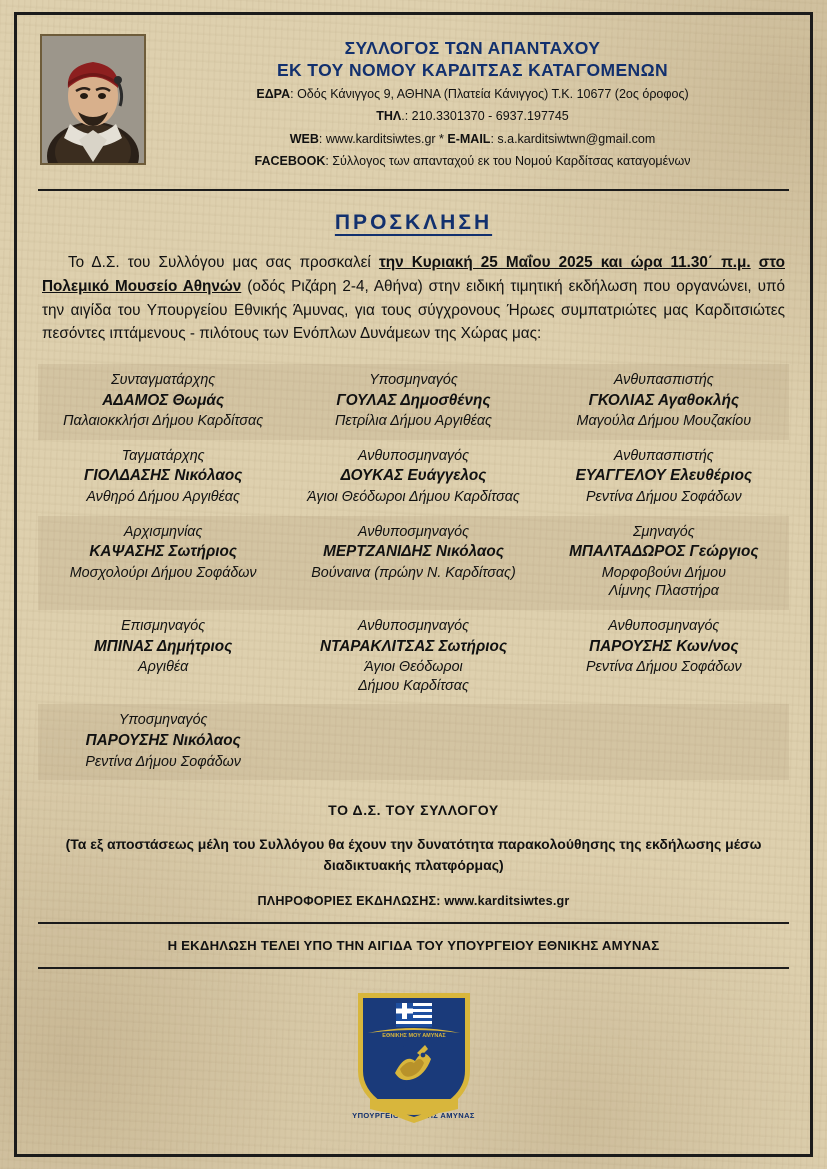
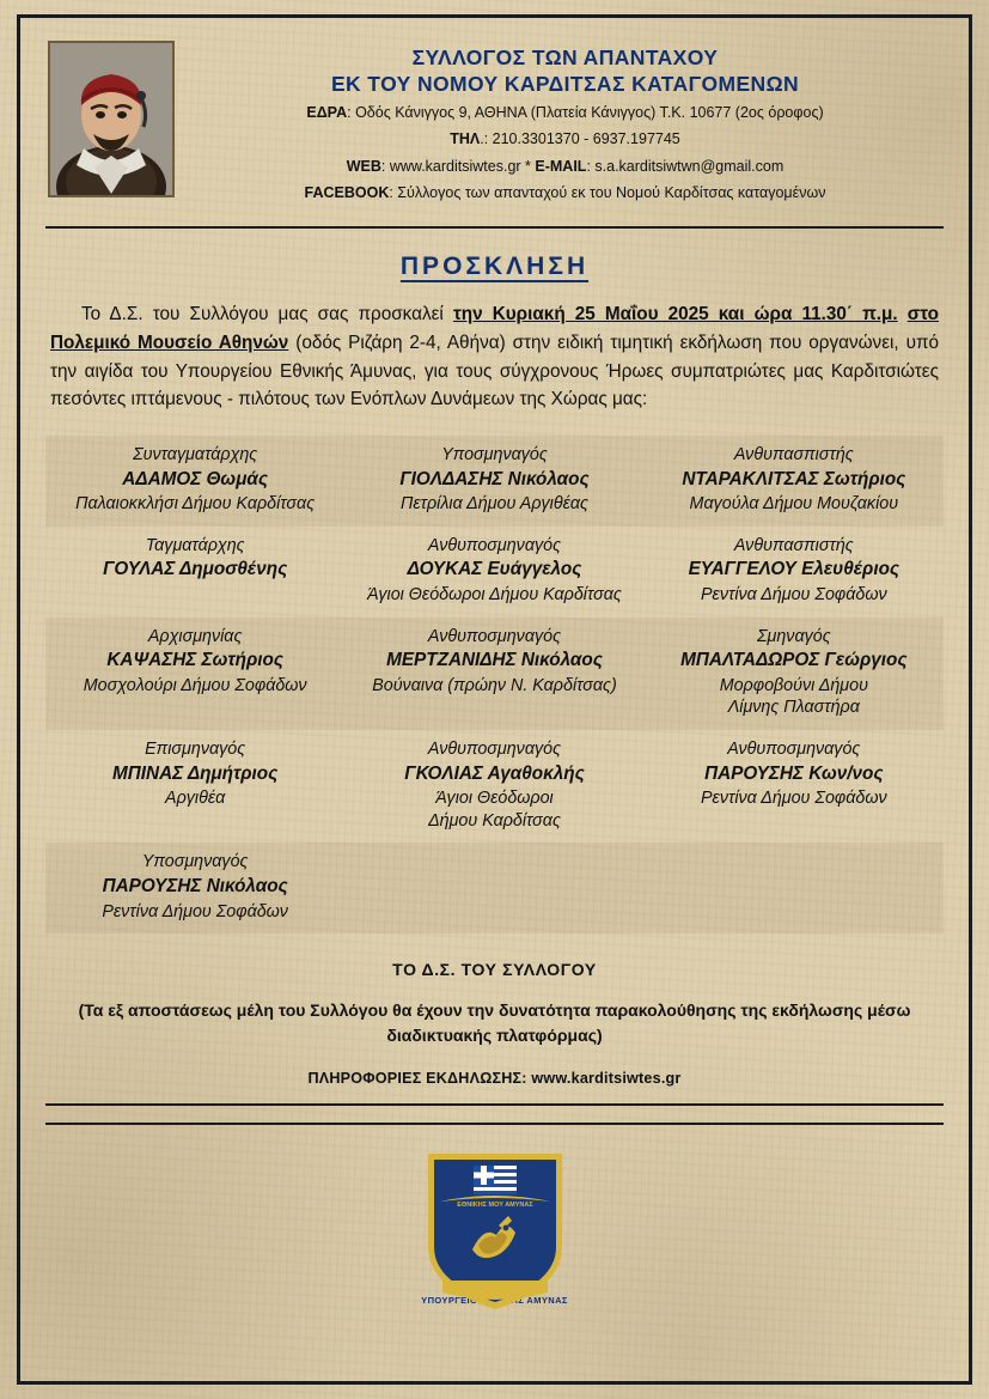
  ΣΥΛΛΟΓΟΣ ΤΩΝ ΑΠΑΝΤΑΧΟΥ
  ΕΚ ΤΟΥ ΝΟΜΟΥ ΚΑΡΔΙΤΣΑΣ ΚΑΤΑΓΟΜΕΝΩΝ
  ΕΔΡΑ: Οδός Κάνιγγος 9, ΑΘΗΝΑ (Πλατεία Κάνιγγος) Τ.Κ. 10677 (2ος όροφος)
  ΤΗΛ.: 210.3301370 - 6937.197745
  WEB: www.karditsiwtes.gr * E-MAIL: s.a.karditsiwtwn@gmail.com
  FACEBOOK: Σύλλογος των απανταχού εκ του Νομού Καρδίτσας καταγομένων
  ΠΡΟΣΚΛΗΣΗ
  Το Δ.Σ. του Συλλόγου μας σας προσκαλεί την Κυριακή 25 Μαΐου 2025 και ώρα 11.30΄ π.μ. στο Πολεμικό Μουσείο Αθηνών (οδός Ριζάρη 2-4, Αθήνα) στην ειδική τιμητική εκδήλωση που οργανώνει, υπό την αιγίδα του Υπουργείου Εθνικής Άμυνας, για τους σύγχρονους Ήρωες συμπατριώτες μας Καρδιτσιώτες πεσόντες ιπτάμενους - πιλότους των Ενόπλων Δυνάμεων της Χώρας μας:
  Συνταγματάρχης
  ΑΔΑΜΟΣ Θωμάς
  Παλαιοκκλήσι Δήμου Καρδίτσας
  Υποσμηναγός
- ΓΟΥΛΑΣ Δημοσθένης
+ ΓΙΟΛΔΑΣΗΣ Νικόλαος
  Πετρίλια Δήμου Αργιθέας
  Ανθυπασπιστής
- ΓΚΟΛΙΑΣ Αγαθοκλής
+ ΝΤΑΡΑΚΛΙΤΣΑΣ Σωτήριος
  Μαγούλα Δήμου Μουζακίου
  Ταγματάρχης
- ΓΙΟΛΔΑΣΗΣ Νικόλαος
+ ΓΟΥΛΑΣ Δημοσθένης
- Ανθηρό Δήμου Αργιθέας
  Ανθυποσμηναγός
  ΔΟΥΚΑΣ Ευάγγελος
  Άγιοι Θεόδωροι Δήμου Καρδίτσας
  Ανθυπασπιστής
  ΕΥΑΓΓΕΛΟΥ Ελευθέριος
  Ρεντίνα Δήμου Σοφάδων
  Αρχισμηνίας
  ΚΑΨΑΣΗΣ Σωτήριος
  Μοσχολούρι Δήμου Σοφάδων
  Ανθυποσμηναγός
  ΜΕΡΤΖΑΝΙΔΗΣ Νικόλαος
  Βούναινα (πρώην Ν. Καρδίτσας)
  Σμηναγός
  ΜΠΑΛΤΑΔΩΡΟΣ Γεώργιος
  Μορφοβούνι Δήμου
  Λίμνης Πλαστήρα
  Επισμηναγός
  ΜΠΙΝΑΣ Δημήτριος
  Αργιθέα
  Ανθυποσμηναγός
- ΝΤΑΡΑΚΛΙΤΣΑΣ Σωτήριος
+ ΓΚΟΛΙΑΣ Αγαθοκλής
  Άγιοι Θεόδωροι
  Δήμου Καρδίτσας
  Ανθυποσμηναγός
  ΠΑΡΟΥΣΗΣ Κων/νος
  Ρεντίνα Δήμου Σοφάδων
  Υποσμηναγός
  ΠΑΡΟΥΣΗΣ Νικόλαος
  Ρεντίνα Δήμου Σοφάδων
  ΤΟ Δ.Σ. ΤΟΥ ΣΥΛΛΟΓΟΥ
  (Τα εξ αποστάσεως μέλη του Συλλόγου θα έχουν την δυνατότητα παρακολούθησης της εκδήλωσης μέσω διαδικτυακής πλατφόρμας)
  ΠΛΗΡΟΦΟΡΙΕΣ ΕΚΔΗΛΩΣΗΣ: www.karditsiwtes.gr
- Η ΕΚΔΗΛΩΣΗ ΤΕΛΕΙ ΥΠΟ ΤΗΝ ΑΙΓΙΔΑ ΤΟΥ ΥΠΟΥΡΓΕΙΟΥ ΕΘΝΙΚΗΣ ΑΜΥΝΑΣ
